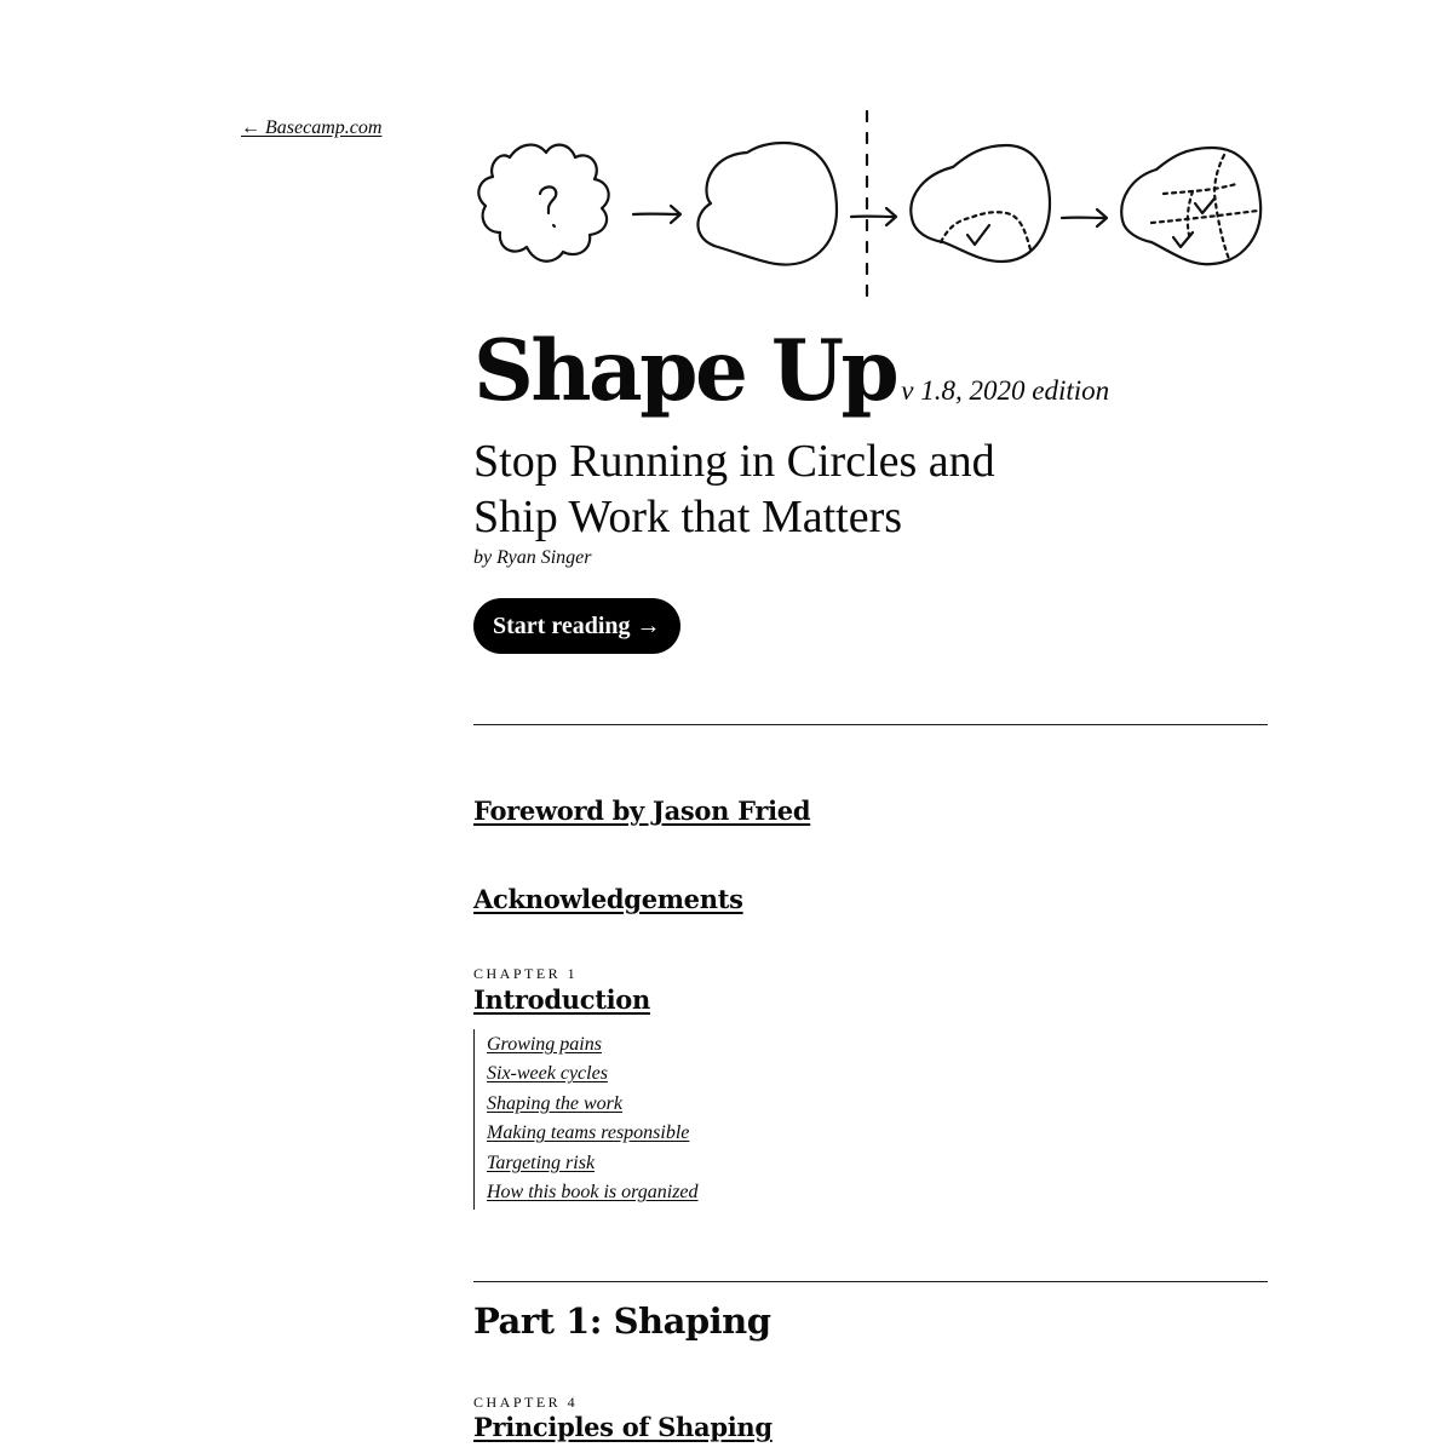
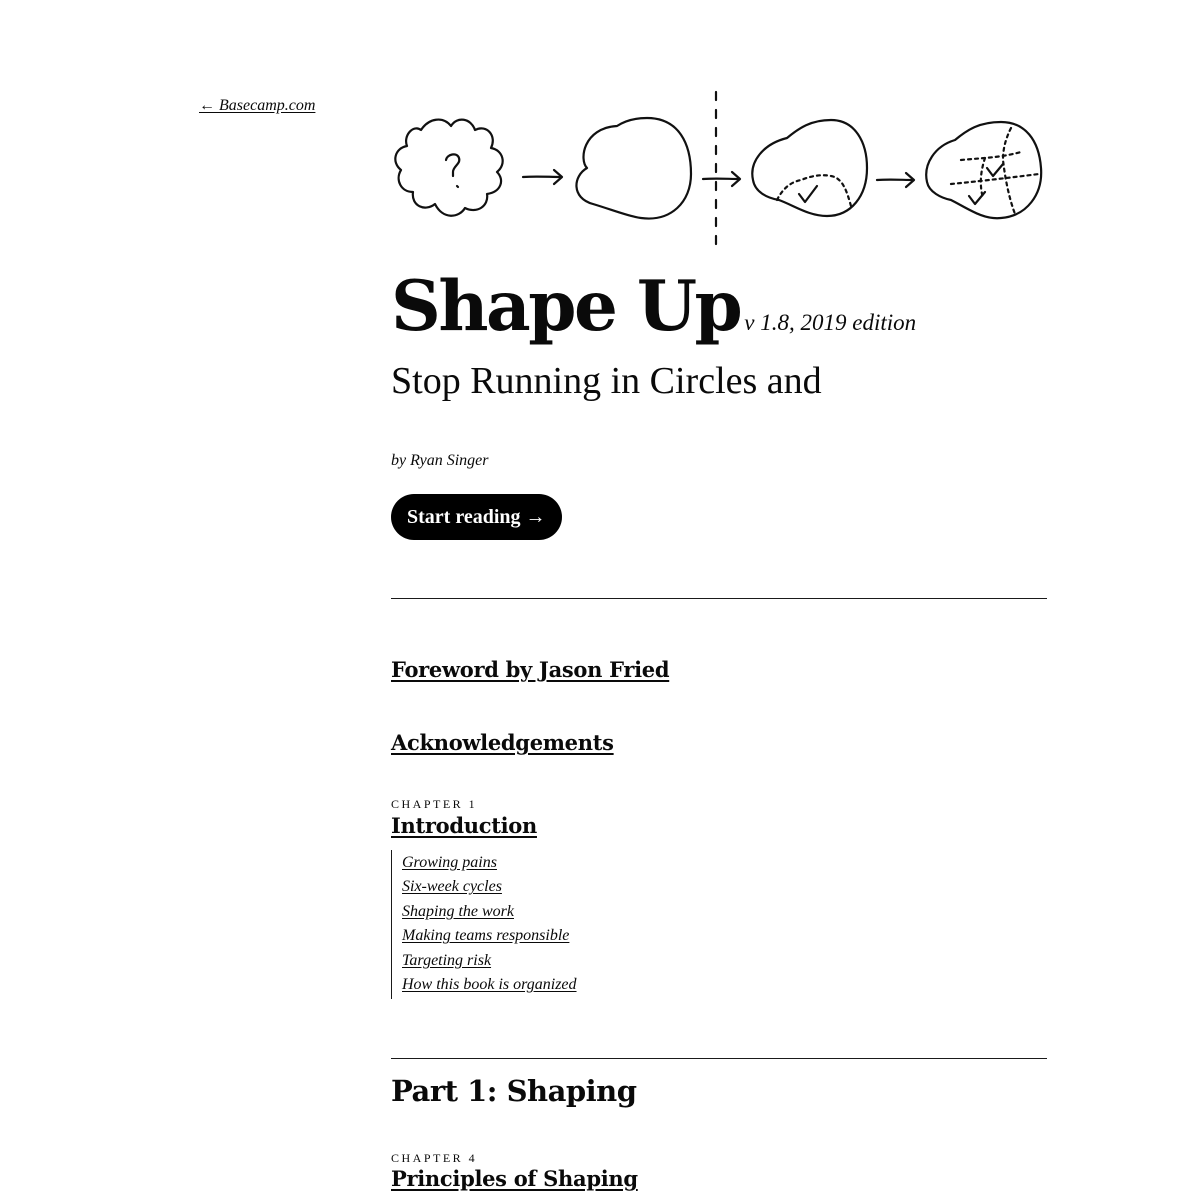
  ← Basecamp.com
- Shape Up v 1.8, 2020 edition
+ Shape Up v 1.8, 2019 edition
  Stop Running in Circles and
- Ship Work that Matters
  by Ryan Singer
  Start reading →
  Foreword by Jason Fried
  Acknowledgements
  CHAPTER 1
  Introduction
  Growing pains
  Six-week cycles
  Shaping the work
  Making teams responsible
  Targeting risk
  How this book is organized
  Part 1: Shaping
  CHAPTER 4
  Principles of Shaping
